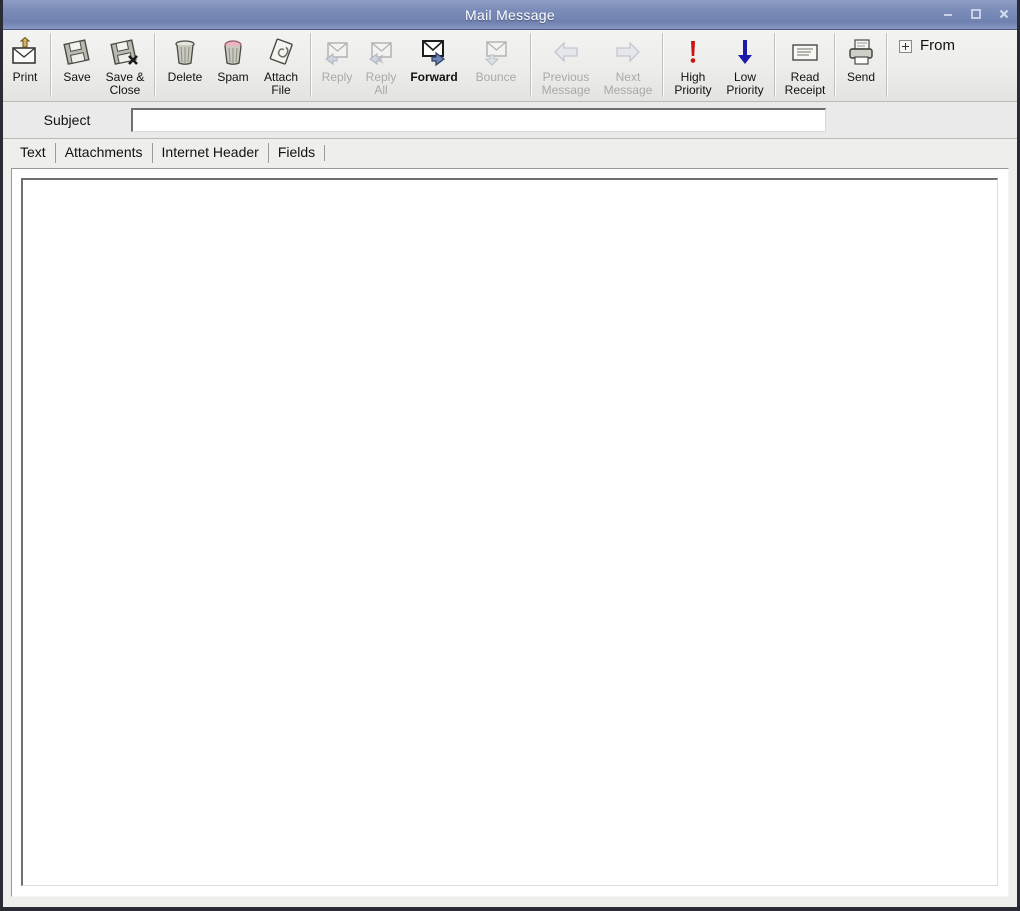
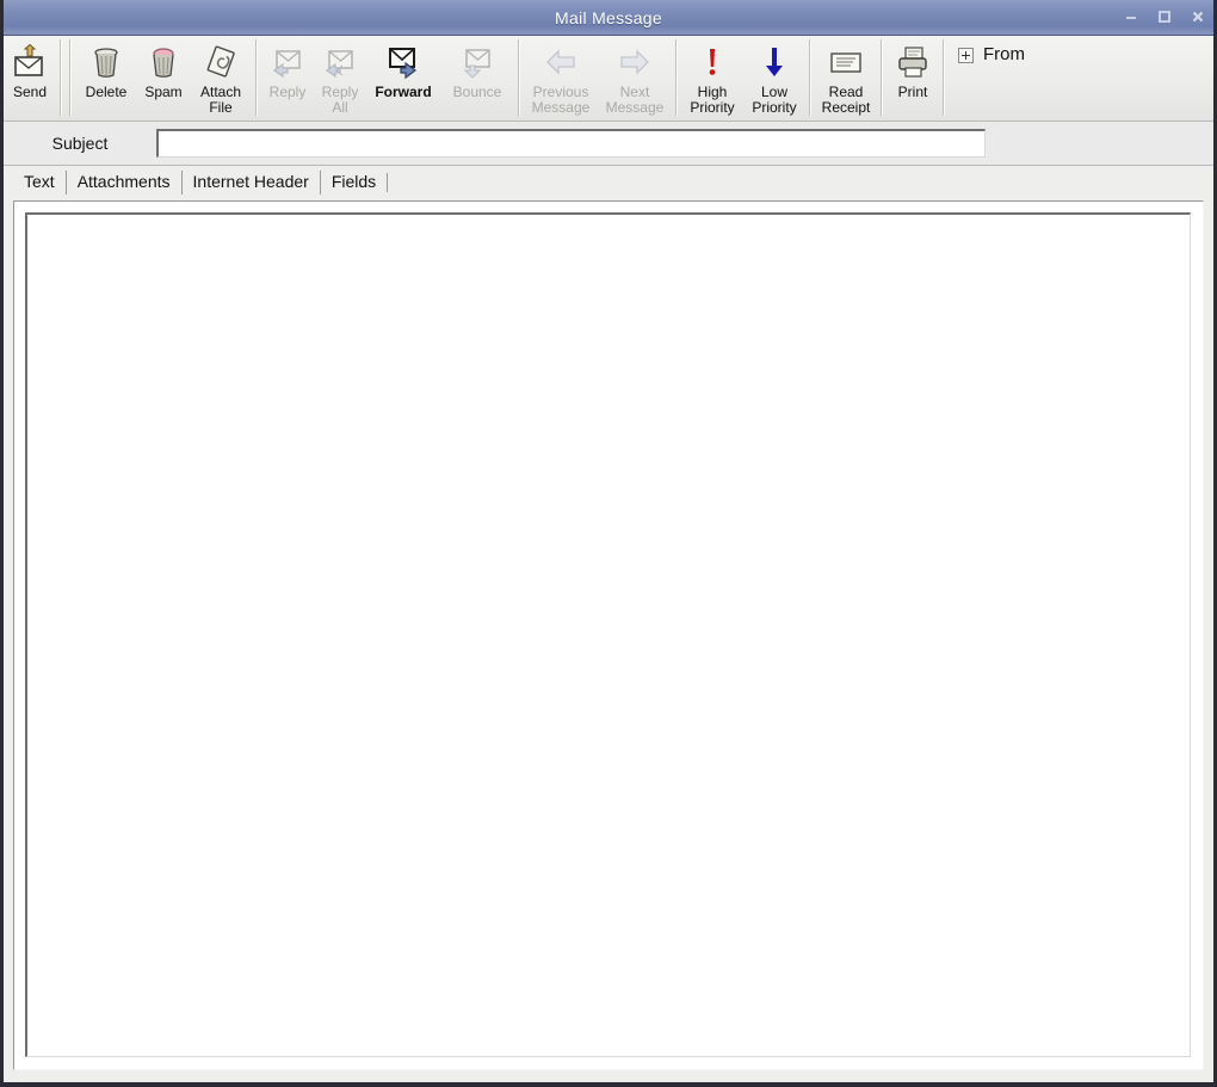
  Mail Message
- Print
+ Send
- Save
- Save &
- Close
  Delete
  Spam
  Attach
  File
  Reply
  Reply
  All
  Forward
  Bounce
  Previous
  Message
  Next
  Message
  High
  Priority
  Low
  Priority
  Read
  Receipt
- Send
+ Print
  From
  Subject
  Text
  Attachments
  Internet Header
  Fields
